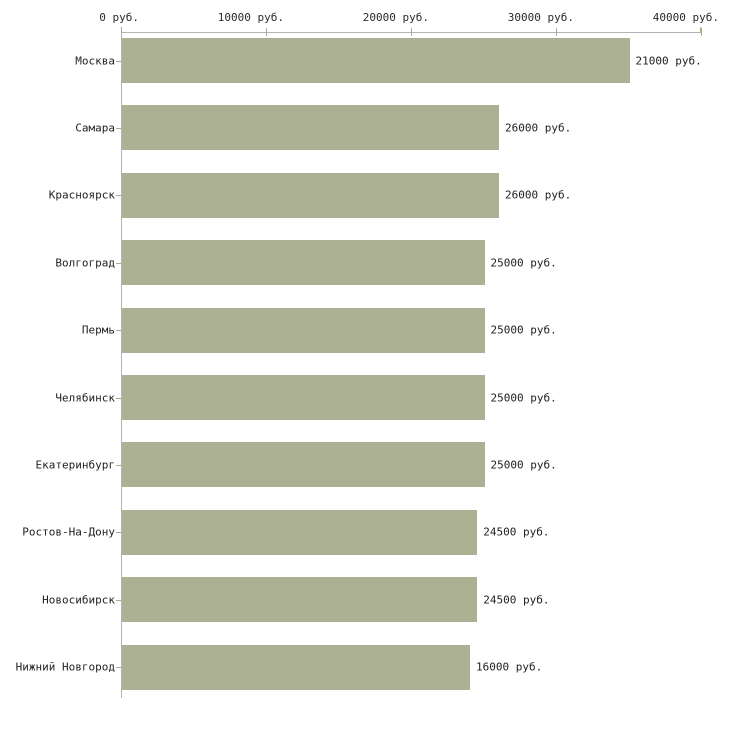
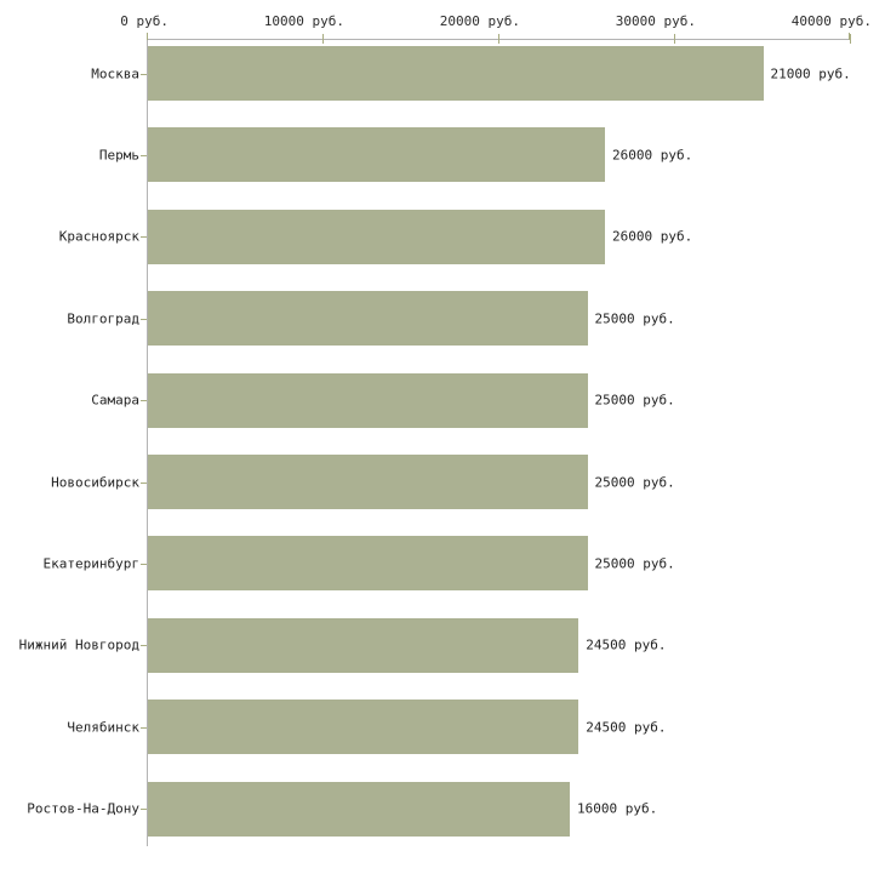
  0 руб.
  10000 руб.
  20000 руб.
  30000 руб.
  40000 руб.
  Москва
- Самара
+ Пермь
  Красноярск
  Волгоград
- Пермь
+ Самара
- Челябинск
+ Новосибирск
  Екатеринбург
- Ростов-На-Дону
+ Нижний Новгород
- Новосибирск
+ Челябинск
- Нижний Новгород
+ Ростов-На-Дону
  21000 руб.
  26000 руб.
  26000 руб.
  25000 руб.
  25000 руб.
  25000 руб.
  25000 руб.
  24500 руб.
  24500 руб.
  16000 руб.
